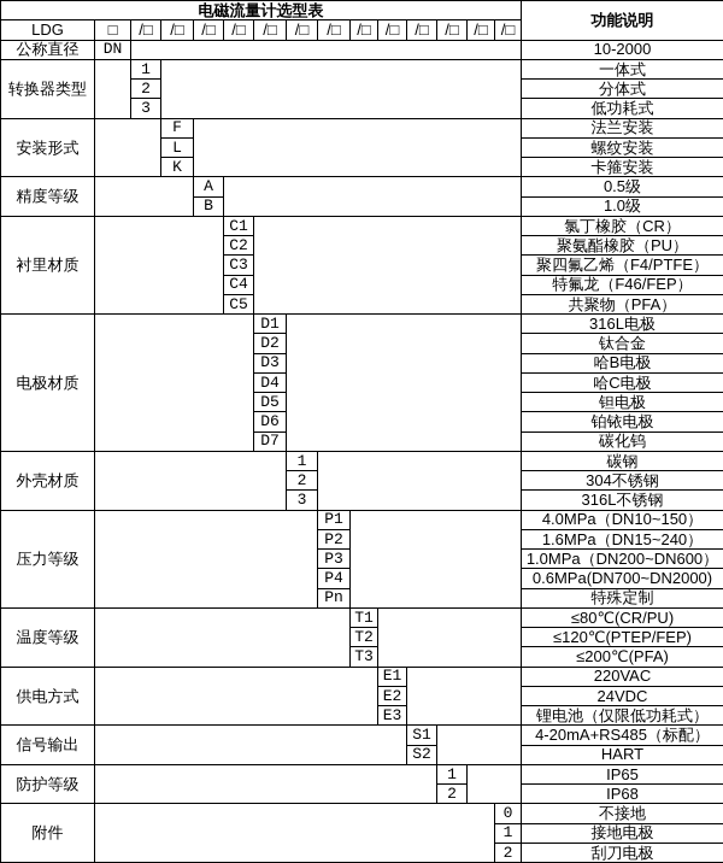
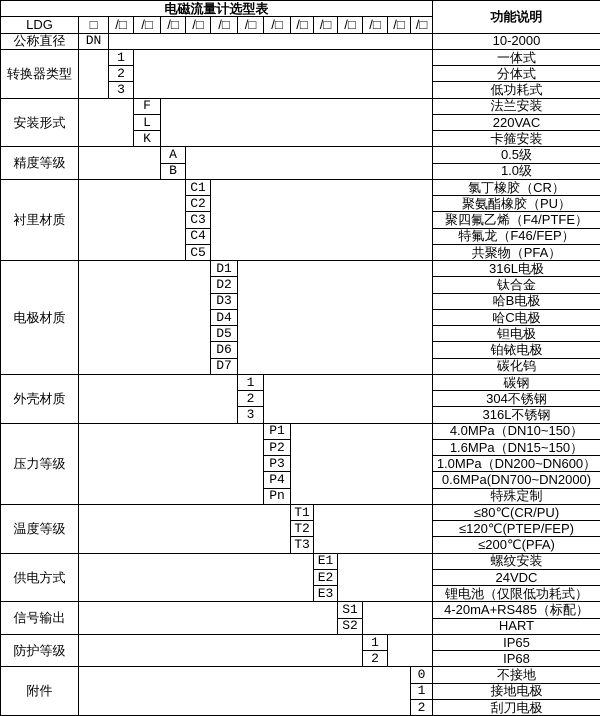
  电磁流量计选型表	功能说明
  LDG	□	/□	/□	/□	/□	/□	/□	/□	/□	/□	/□	/□	/□	/□
  公称直径	DN		10-2000
  转换器类型		1		一体式
  2	分体式
  3	低功耗式
  安装形式		F		法兰安装
- L	螺纹安装
+ L	220VAC
  K	卡箍安装
  精度等级		A		0.5级
  B	1.0级
  衬里材质		C1		氯丁橡胶（CR）
  C2	聚氨酯橡胶（PU）
  C3	聚四氟乙烯（F4/PTFE）
  C4	特氟龙（F46/FEP）
  C5	共聚物（PFA）
  电极材质		D1		316L电极
  D2	钛合金
  D3	哈B电极
  D4	哈C电极
  D5	钽电极
  D6	铂铱电极
  D7	碳化钨
  外壳材质		1		碳钢
  2	304不锈钢
  3	316L不锈钢
  压力等级		P1		4.0MPa（DN10~150）
- P2	1.6MPa（DN15~240）
+ P2	1.6MPa（DN15~150）
  P3	1.0MPa（DN200~DN600）
  P4	0.6MPa(DN700~DN2000)
  Pn	特殊定制
  温度等级		T1		≤80℃(CR/PU)
  T2	≤120℃(PTEP/FEP)
  T3	≤200℃(PFA)
- 供电方式		E1		220VAC
+ 供电方式		E1		螺纹安装
  E2	24VDC
  E3	锂电池（仅限低功耗式）
  信号输出		S1		4-20mA+RS485（标配）
  S2	HART
  防护等级		1		IP65
  2	IP68
  附件		0	不接地
  1	接地电极
  2	刮刀电极
